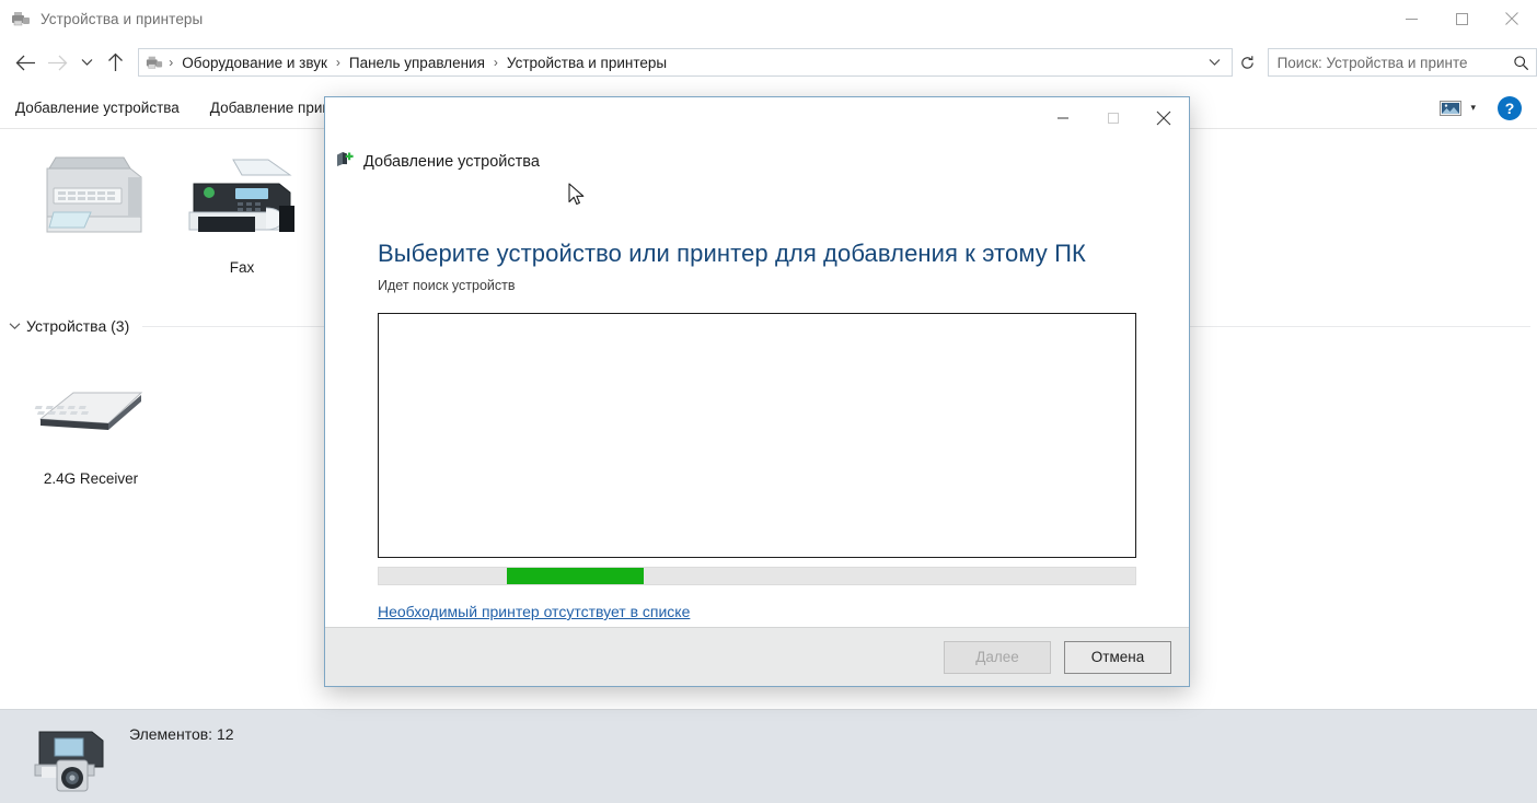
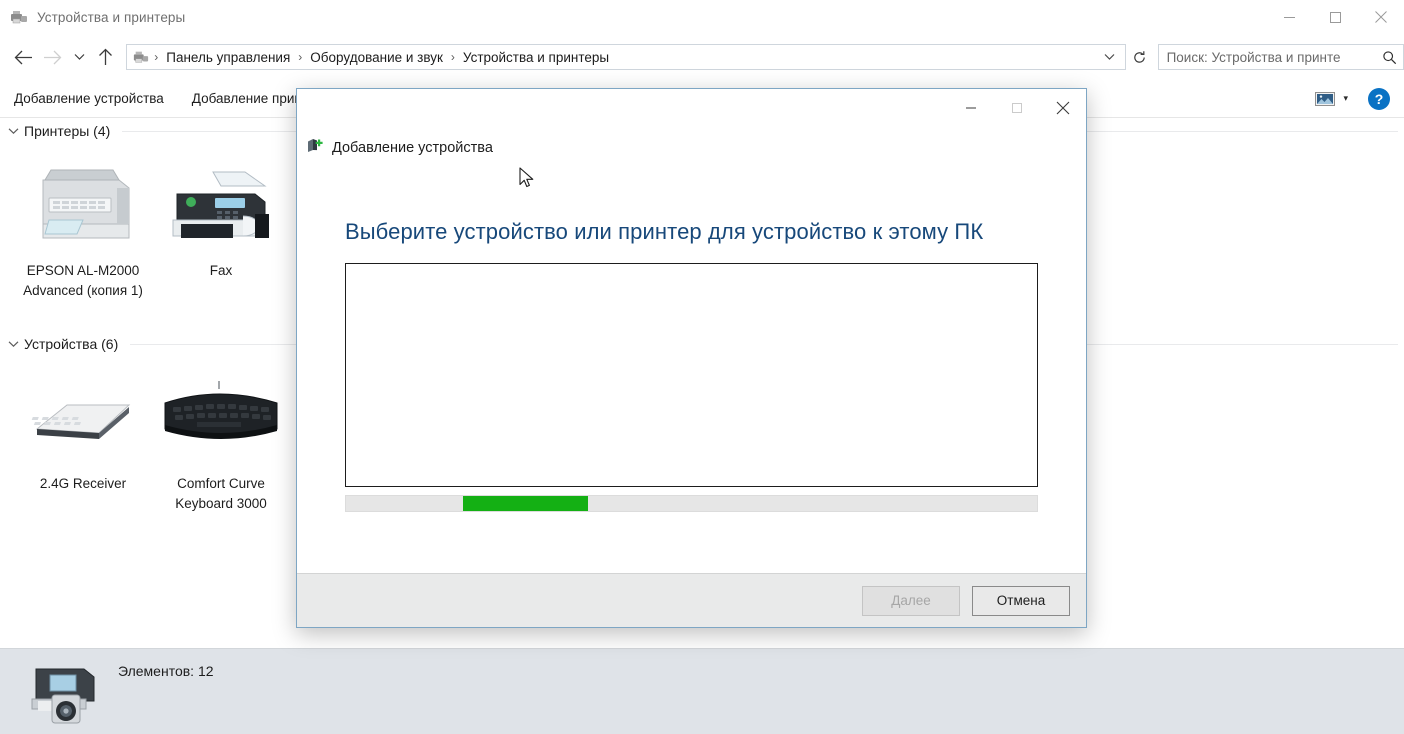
  Устройства и принтеры
  ›
- Оборудование и звук
+ Панель управления
  ›
- Панель управления
+ Оборудование и звук
  ›
  Устройства и принтеры
  Поиск: Устройства и принте
  Добавление устройства
  Добавление при
  ▾
  ?
+ Принтеры (4)
+ EPSON AL-M2000 Advanced (копия 1)
  Fax
- Устройства (3)
+ Устройства (6)
  2.4G Receiver
+ Comfort Curve Keyboard 3000
  Элементов: 12
  Добавление устройства
- Выберите устройство или принтер для добавления к этому ПК
+ Выберите устройство или принтер для устройство к этому ПК
- Идет поиск устройств
- Необходимый принтер отсутствует в списке
  Далее
  Отмена
